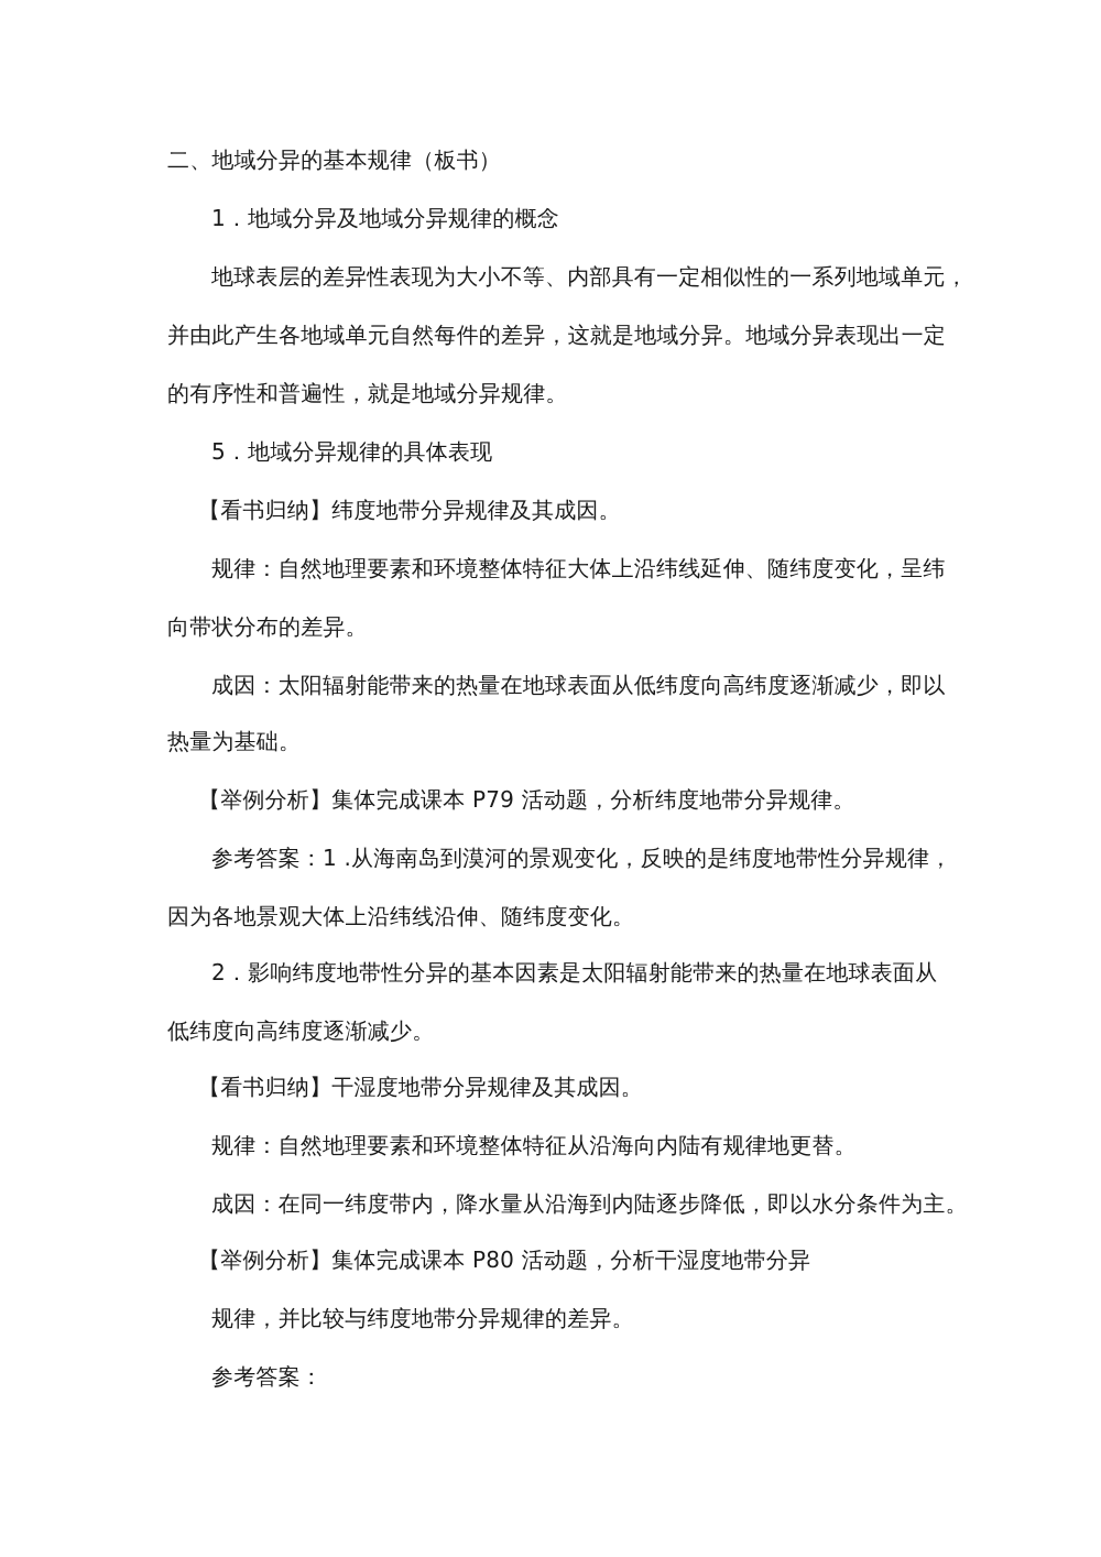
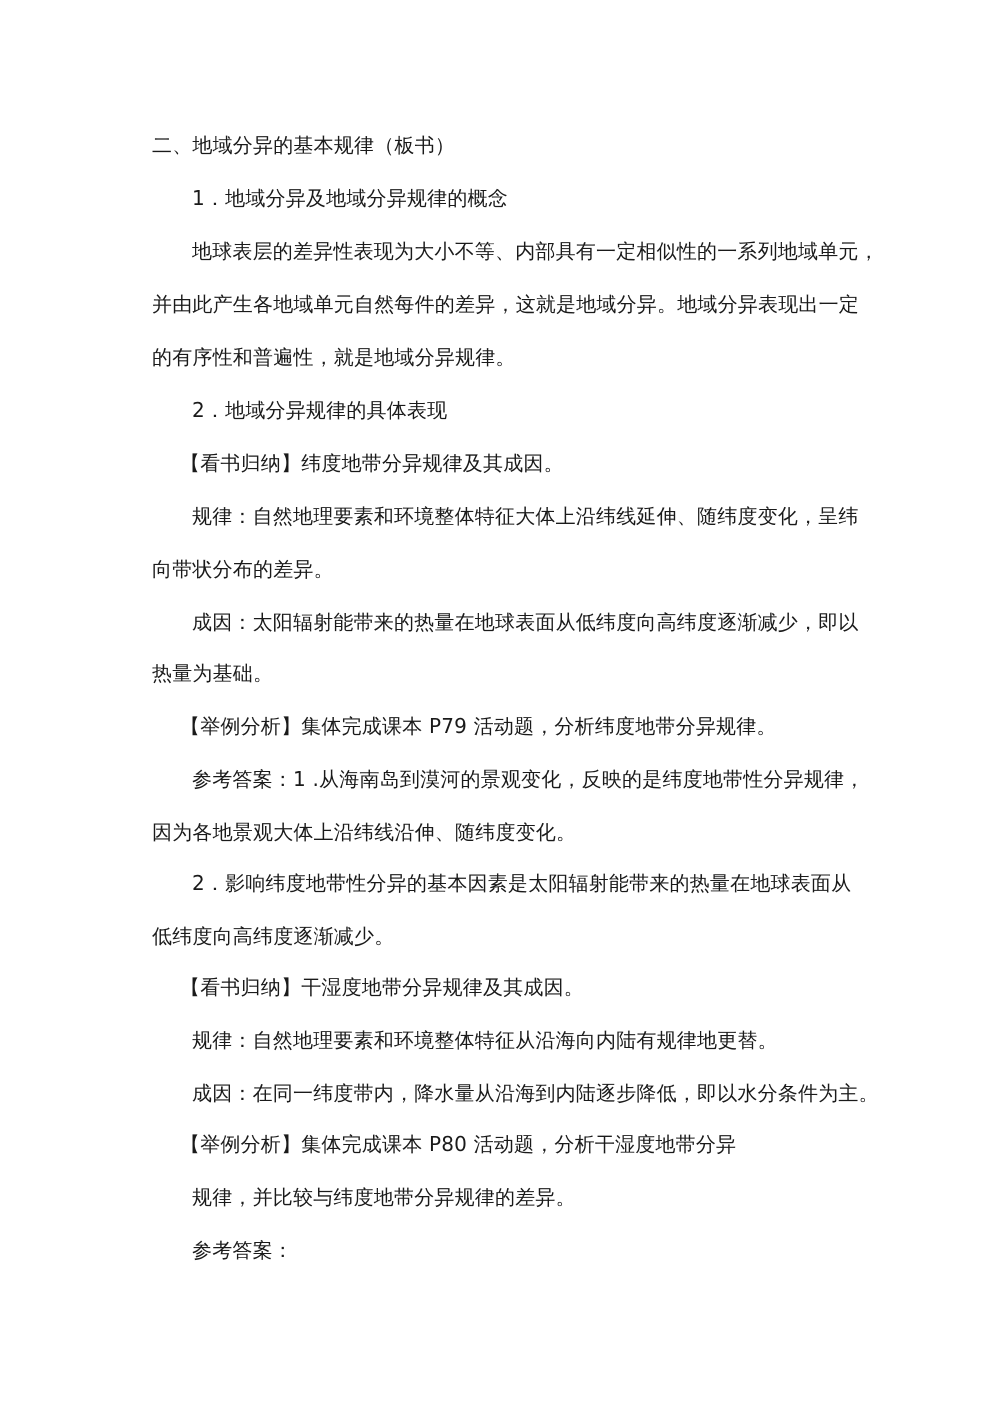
  二、地域分异的基本规律（板书）
  1．地域分异及地域分异规律的概念
  地球表层的差异性表现为大小不等、内部具有一定相似性的一系列地域单元，
  并由此产生各地域单元自然每件的差异，这就是地域分异。地域分异表现出一定
  的有序性和普遍性，就是地域分异规律。
- 5．地域分异规律的具体表现
+ 2．地域分异规律的具体表现
  【看书归纳】纬度地带分异规律及其成因。
  规律：自然地理要素和环境整体特征大体上沿纬线延伸、随纬度变化，呈纬
  向带状分布的差异。
  成因：太阳辐射能带来的热量在地球表面从低纬度向高纬度逐渐减少，即以
  热量为基础。
  【举例分析】集体完成课本 P79 活动题，分析纬度地带分异规律。
  参考答案：1 .从海南岛到漠河的景观变化，反映的是纬度地带性分异规律，
  因为各地景观大体上沿纬线沿伸、随纬度变化。
  2．影响纬度地带性分异的基本因素是太阳辐射能带来的热量在地球表面从
  低纬度向高纬度逐渐减少。
  【看书归纳】干湿度地带分异规律及其成因。
  规律：自然地理要素和环境整体特征从沿海向内陆有规律地更替。
  成因：在同一纬度带内，降水量从沿海到内陆逐步降低，即以水分条件为主。
  【举例分析】集体完成课本 P80 活动题，分析干湿度地带分异
  规律，并比较与纬度地带分异规律的差异。
  参考答案：
